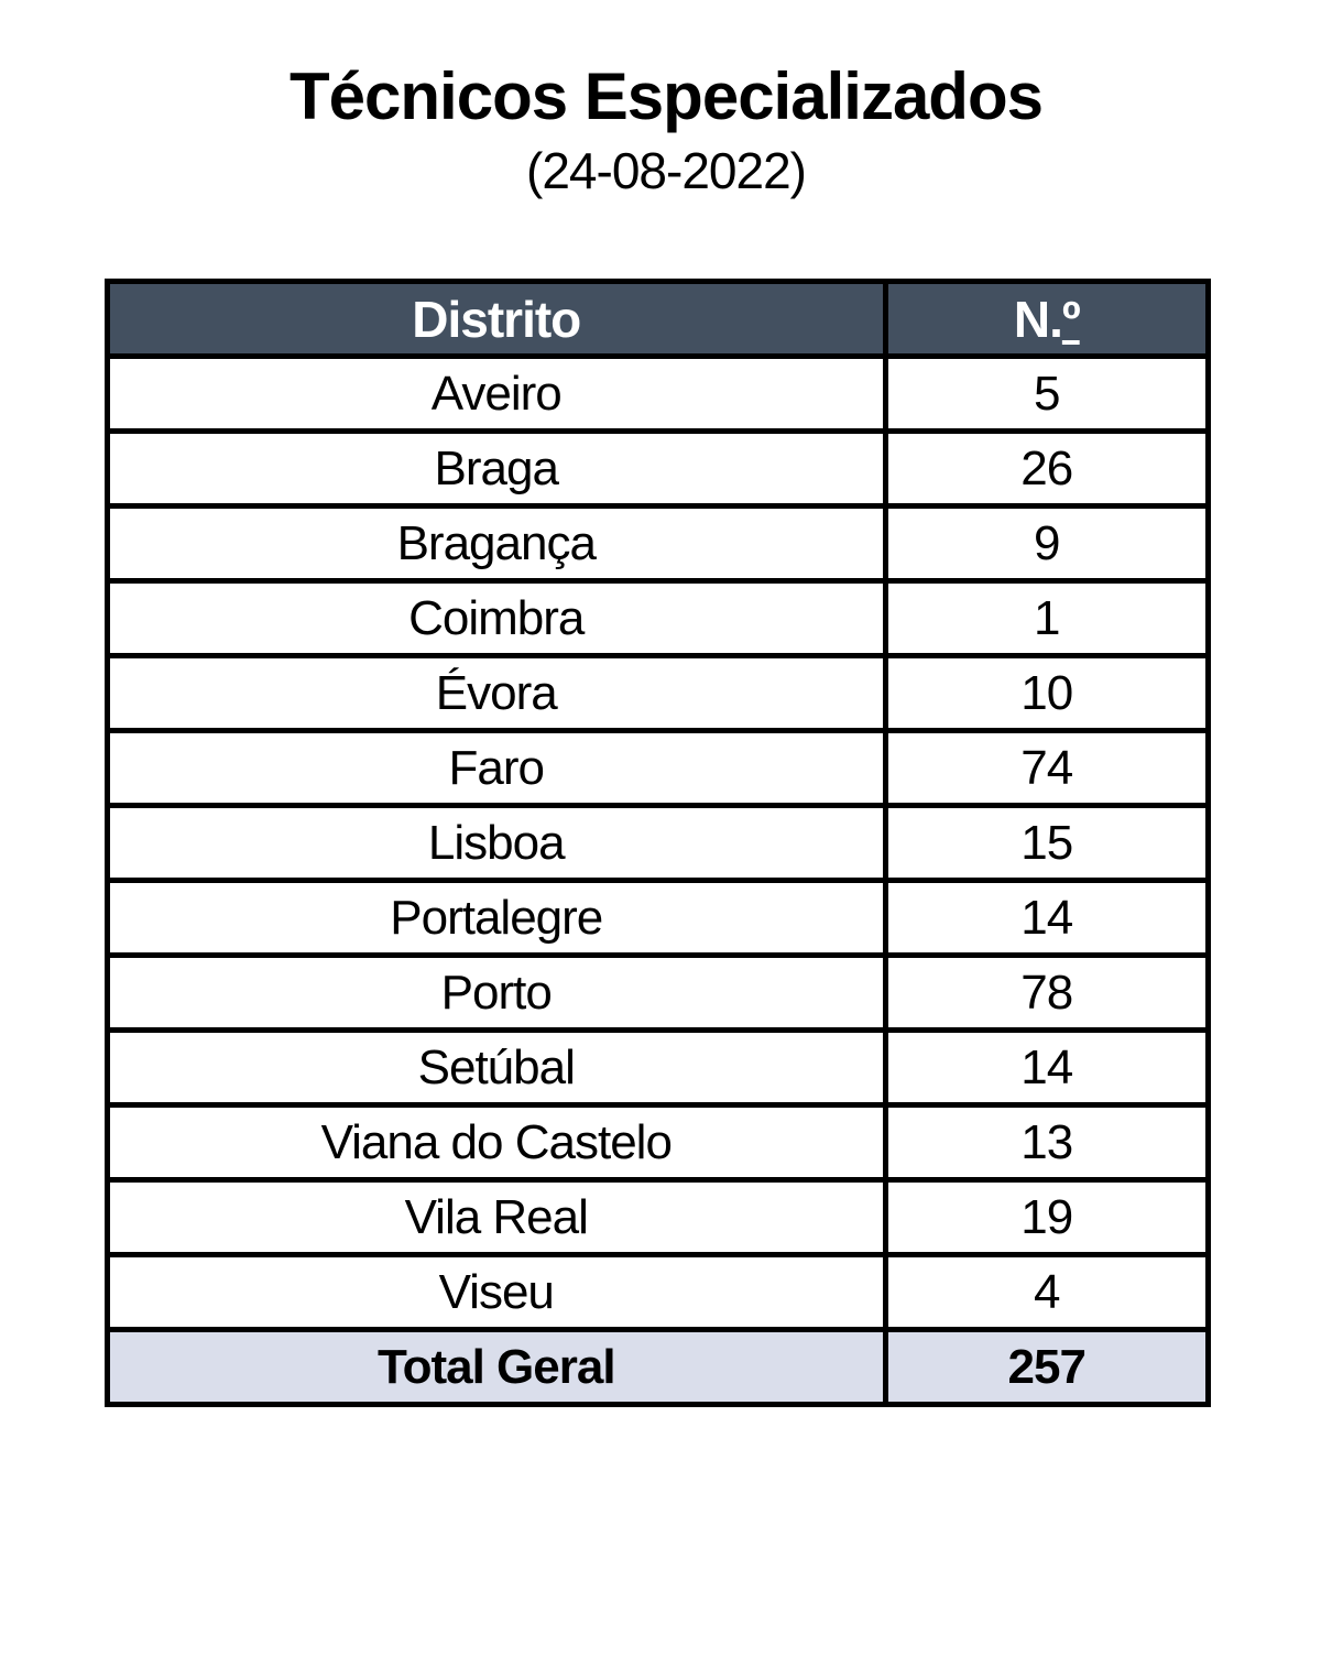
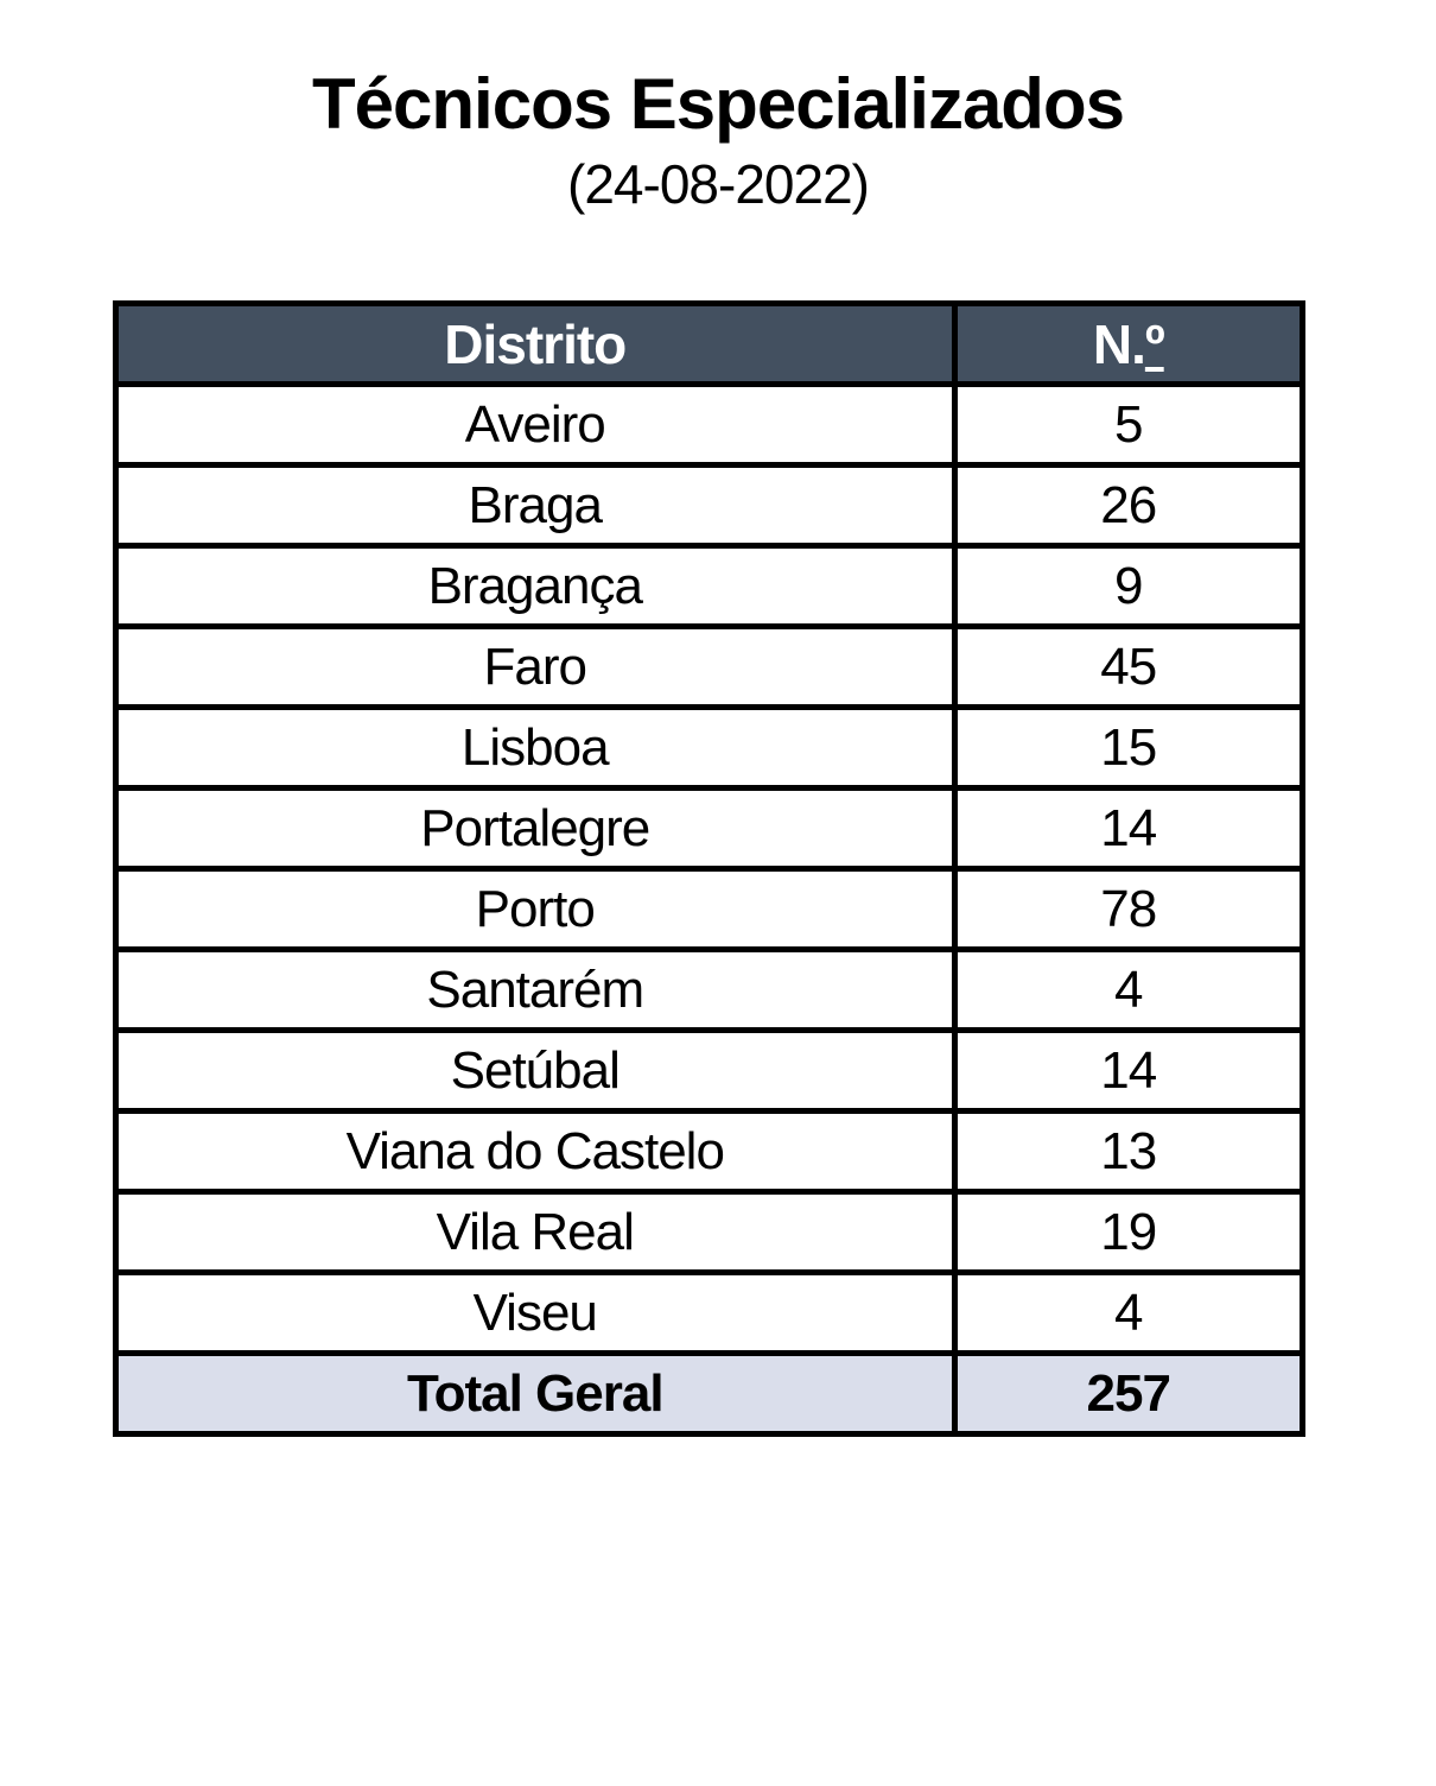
  Técnicos Especializados
  (24-08-2022)
  Distrito	N.º
  Aveiro	5
  Braga	26
  Bragança	9
- Coimbra	1
- Évora	10
- Faro	74
+ Faro	45
  Lisboa	15
  Portalegre	14
  Porto	78
+ Santarém	4
  Setúbal	14
  Viana do Castelo	13
  Vila Real	19
  Viseu	4
  Total Geral	257
